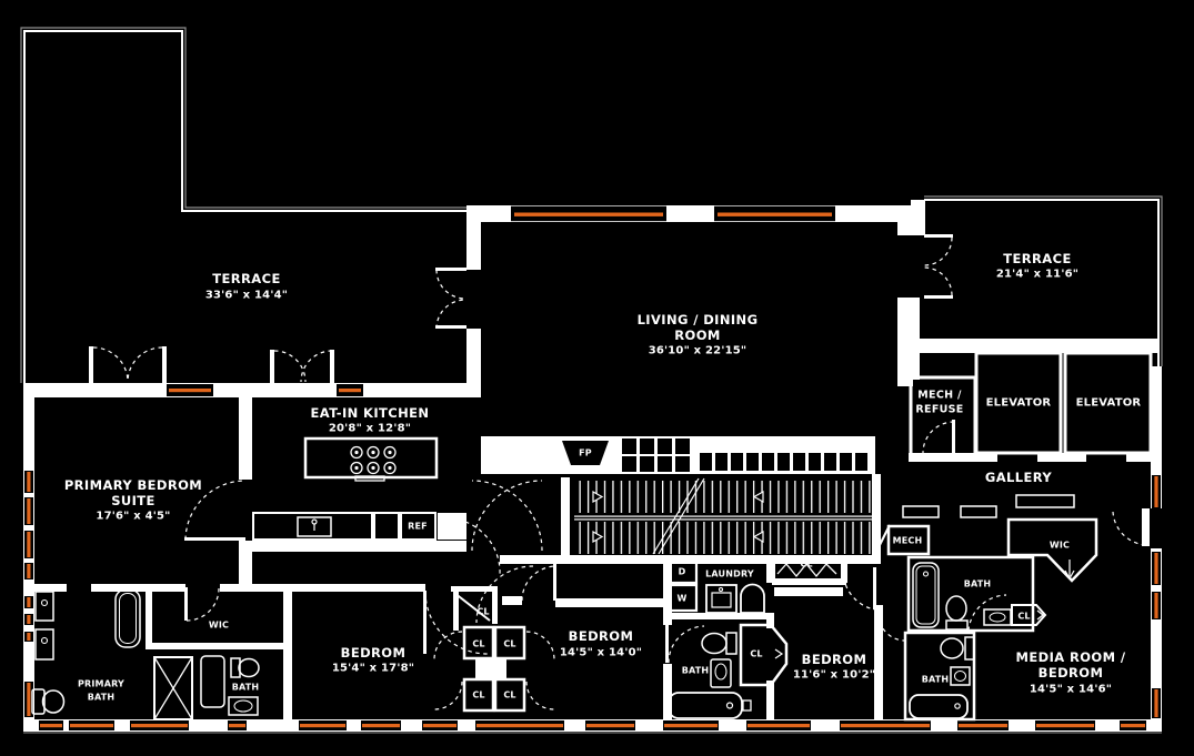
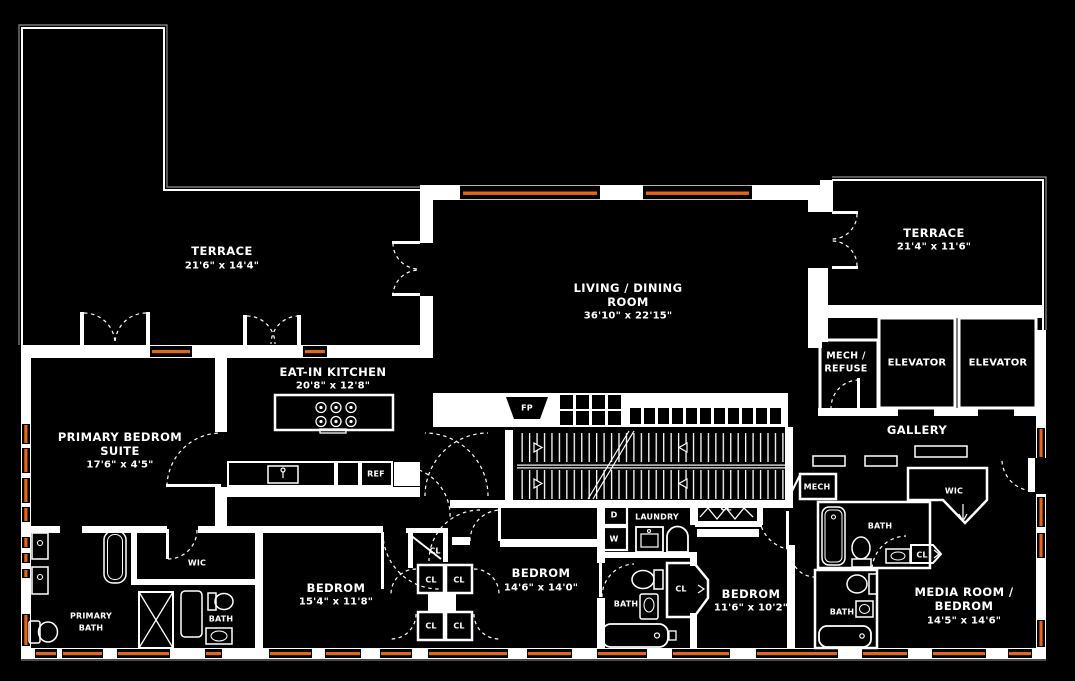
  TERRACE
- 33'6" x 14'4"
+ 21'6" x 14'4"
  LIVING / DINING
  ROOM
  36'10" x 22'15"
  TERRACE
  21'4" x 11'6"
  MECH /
  REFUSE
  ELEVATOR
  ELEVATOR
  GALLERY
  EAT-IN KITCHEN
  20'8" x 12'8"
  PRIMARY BEDROM
  SUITE
  17'6" x 4'5"
  WIC
  PRIMARY
  BATH
  BATH
  BEDROM
- 15'4" x 17'8"
+ 15'4" x 11'8"
  CL
  CL
  CL
  CL
  CL
  BEDROM
- 14'5" x 14'0"
+ 14'6" x 14'0"
  D
  W
  LAUNDRY
  CL
  BATH
  CL
  BEDROM
  11'6" x 10'2"
  MECH
  BATH
  WIC
  BATH
  CL
  MEDIA ROOM /
  BEDROM
  14'5" x 14'6"
  FP
  REF
